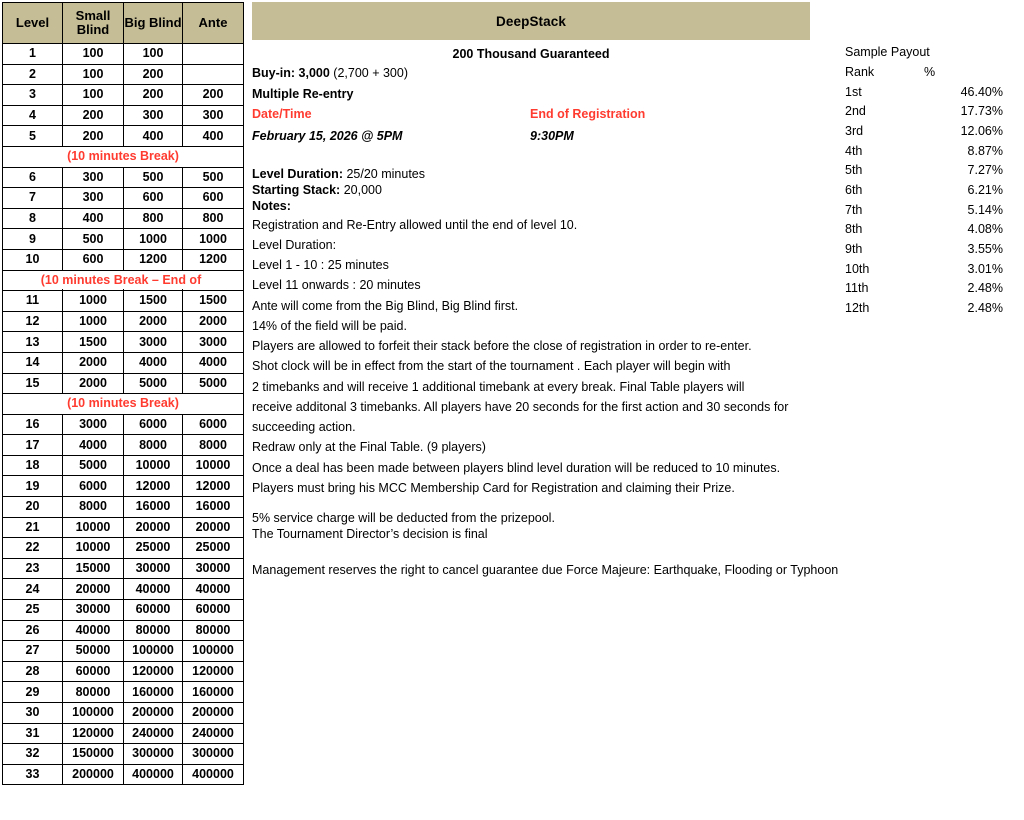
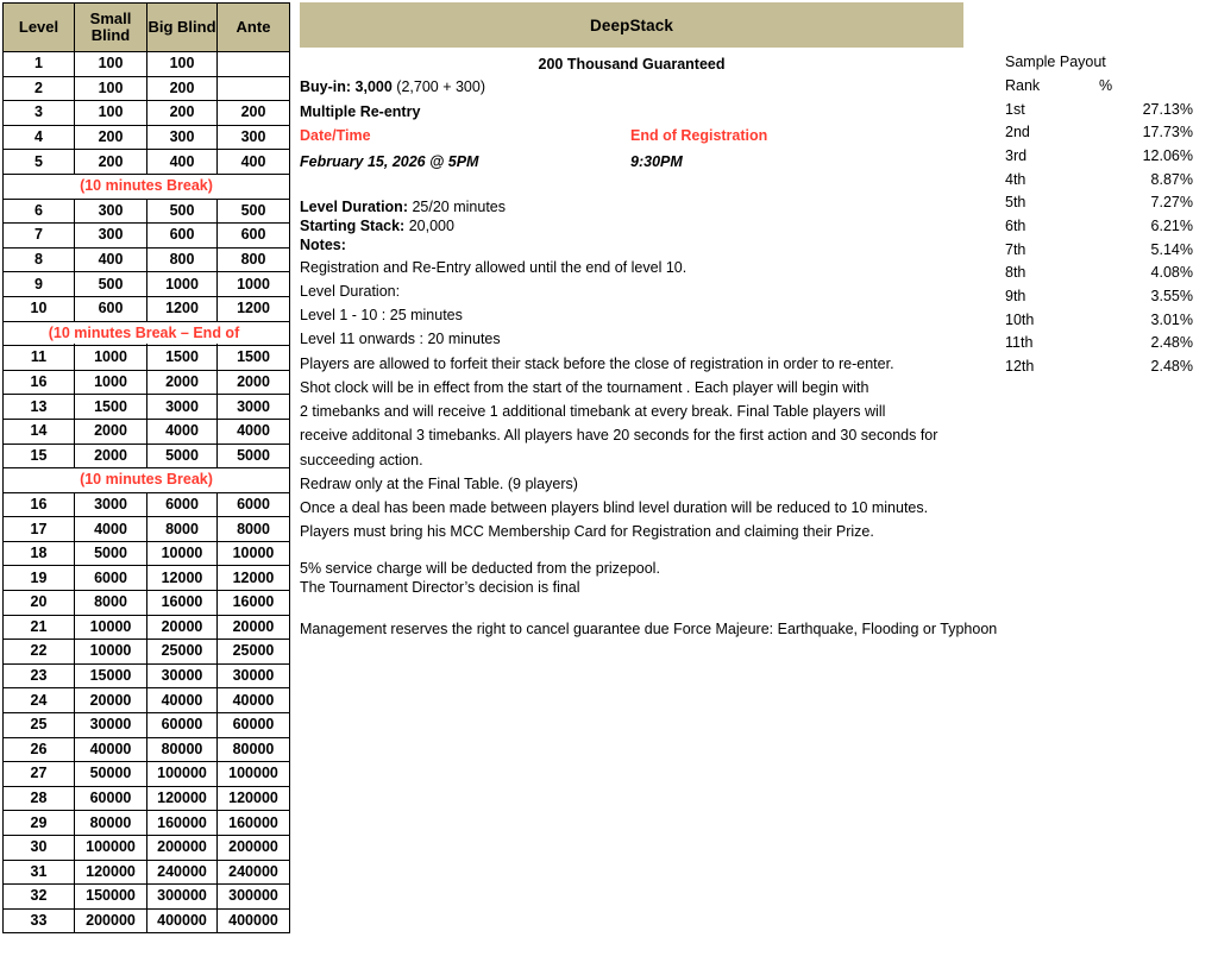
  Level	Small Blind	Big Blind	Ante
  1	100	100
  2	100	200
  3	100	200	200
  4	200	300	300
  5	200	400	400
  (10 minutes Break)
  6	300	500	500
  7	300	600	600
  8	400	800	800
  9	500	1000	1000
  10	600	1200	1200
  (10 minutes Break – End of
  11	1000	1500	1500
- 12	1000	2000	2000
+ 16	1000	2000	2000
  13	1500	3000	3000
  14	2000	4000	4000
  15	2000	5000	5000
  (10 minutes Break)
  16	3000	6000	6000
  17	4000	8000	8000
  18	5000	10000	10000
  19	6000	12000	12000
  20	8000	16000	16000
  21	10000	20000	20000
  22	10000	25000	25000
  23	15000	30000	30000
  24	20000	40000	40000
  25	30000	60000	60000
  26	40000	80000	80000
  27	50000	100000	100000
  28	60000	120000	120000
  29	80000	160000	160000
  30	100000	200000	200000
  31	120000	240000	240000
  32	150000	300000	300000
  33	200000	400000	400000
  DeepStack
  200 Thousand Guaranteed
  Buy-in: 3,000 (2,700 + 300)
  Multiple Re-entry
  Date/Time
  End of Registration
  February 15, 2026 @ 5PM
  9:30PM
  Level Duration: 25/20 minutes
  Starting Stack: 20,000
  Notes:
  Registration and Re-Entry allowed until the end of level 10.
  Level Duration:
  Level 1 - 10 : 25 minutes
  Level 11 onwards : 20 minutes
- Ante will come from the Big Blind, Big Blind first.
- 14% of the field will be paid.
  Players are allowed to forfeit their stack before the close of registration in order to re-enter.
  Shot clock will be in effect from the start of the tournament . Each player will begin with
  2 timebanks and will receive 1 additional timebank at every break. Final Table players will
  receive additonal 3 timebanks. All players have 20 seconds for the first action and 30 seconds for
  succeeding action.
  Redraw only at the Final Table. (9 players)
  Once a deal has been made between players blind level duration will be reduced to 10 minutes.
  Players must bring his MCC Membership Card for Registration and claiming their Prize.
  5% service charge will be deducted from the prizepool.
  The Tournament Director’s decision is final
  Management reserves the right to cancel guarantee due Force Majeure: Earthquake, Flooding or Typhoon
  Sample Payout
  Rank	%
- 1st	46.40%
+ 1st	27.13%
  2nd	17.73%
  3rd	12.06%
  4th	8.87%
  5th	7.27%
  6th	6.21%
  7th	5.14%
  8th	4.08%
  9th	3.55%
  10th	3.01%
  11th	2.48%
  12th	2.48%
